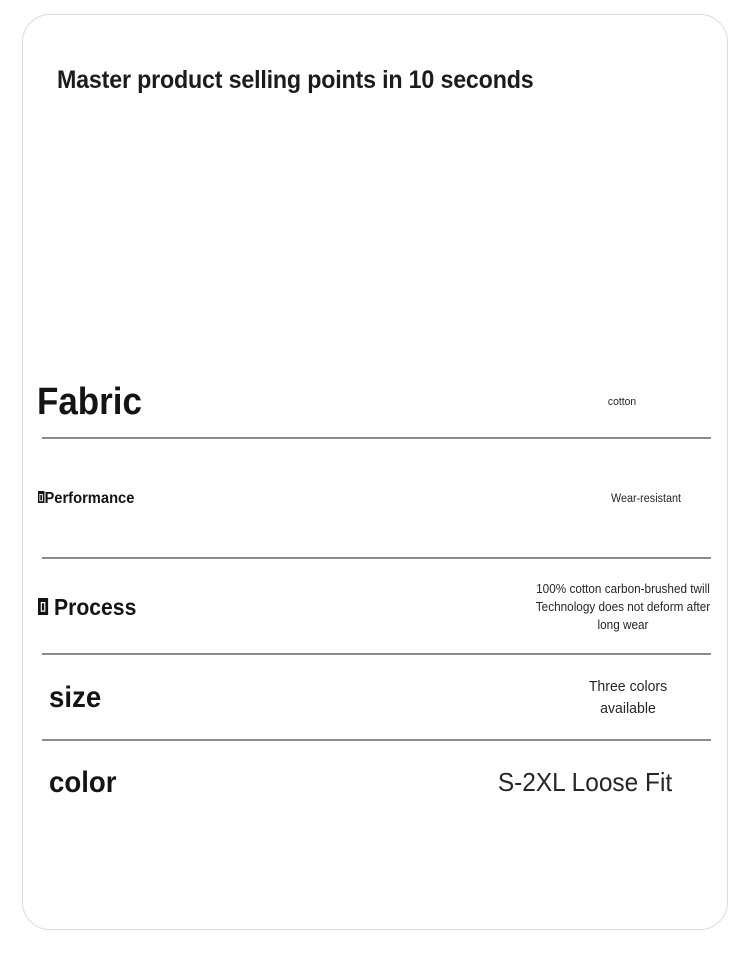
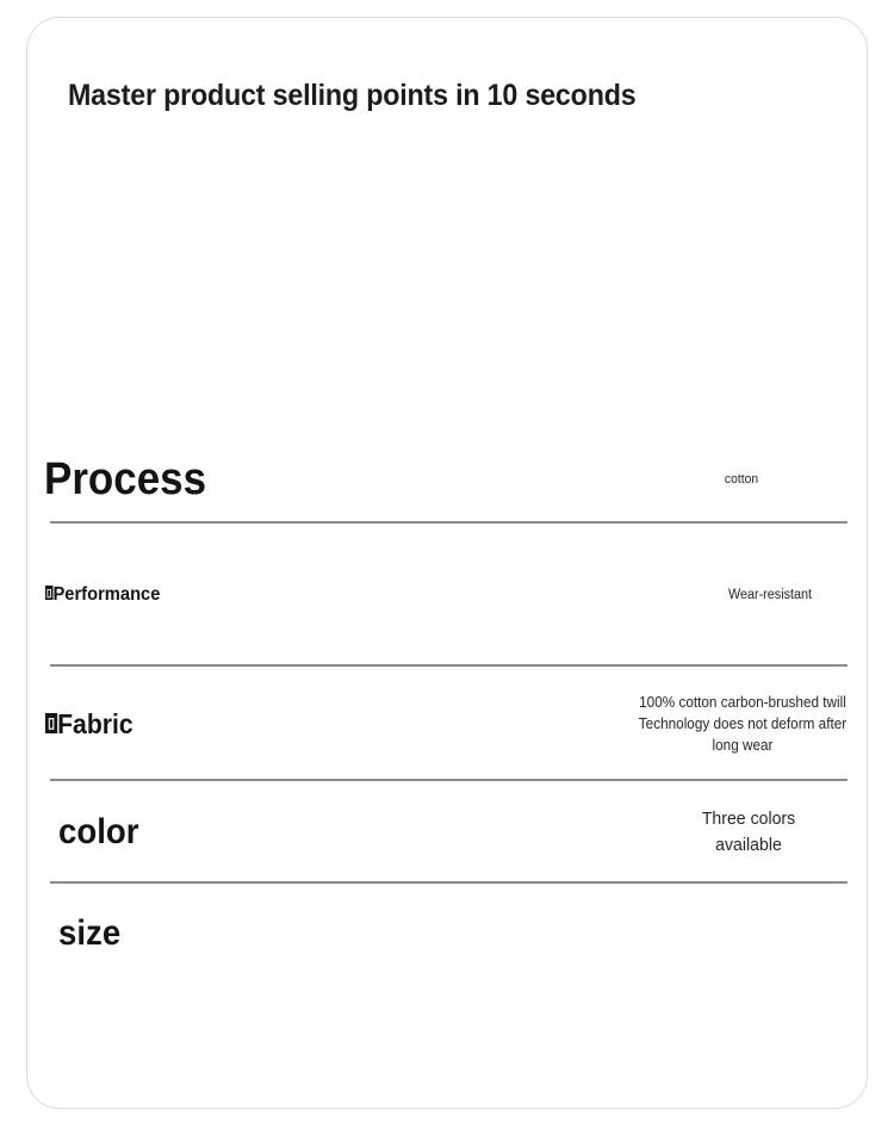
  Master product selling points in 10 seconds
- Fabric
+ Process
  cotton
  ▯Performance
  Wear-resistant
- ▯ Process
+ ▯ Fabric
  100% cotton carbon-brushed twill Technology does not deform after long wear
- size
+ color
  Three colors available
- color
+ size
- S-2XL Loose Fit
